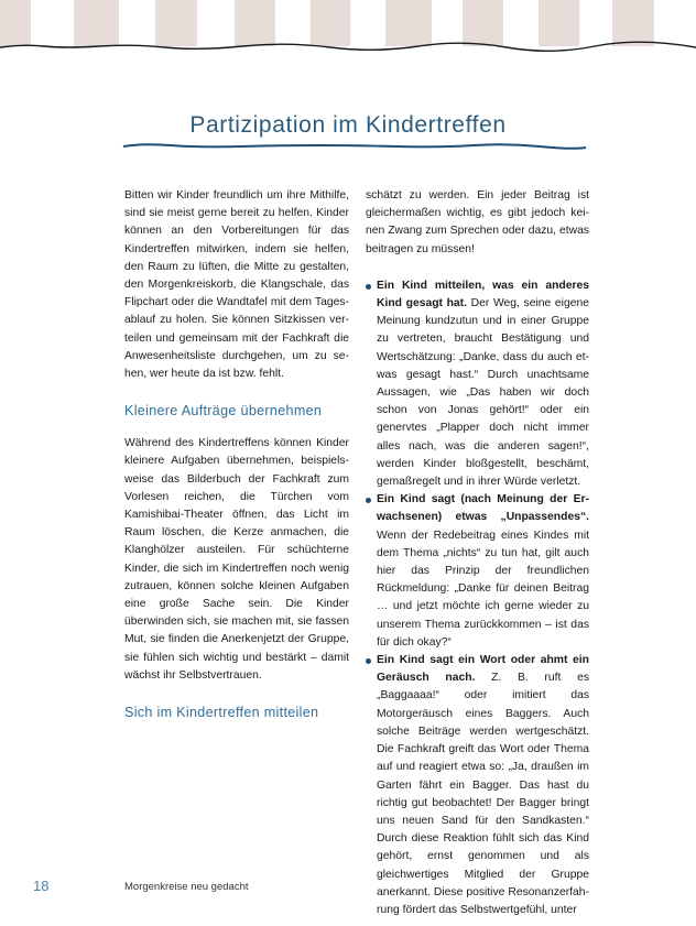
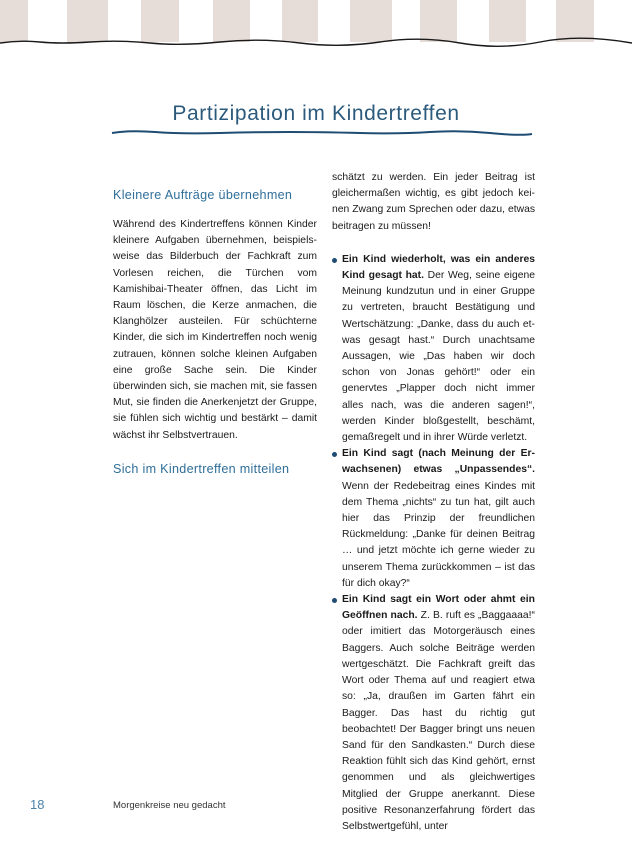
  Partizipation im Kindertreffen
- Bitten wir Kinder freundlich um ihre Mithil­fe, sind sie meist gerne bereit zu helfen. Kin­der können an den Vorbereitungen für das Kindertreffen mitwirken, indem sie helfen, den Raum zu lüften, die Mitte zu gestalten, den Morgenkreiskorb, die Klangschale, das Flipchart oder die Wandtafel mit dem Tages­ablauf zu holen. Sie können Sitzkissen ver­teilen und gemeinsam mit der Fachkraft die Anwesenheitsliste durchgehen, um zu se­hen, wer heute da ist bzw. fehlt.
  Kleinere Aufträge übernehmen
  Während des Kindertreffens können Kinder kleinere Aufgaben übernehmen, beispiels­weise das Bilderbuch der Fachkraft zum Vor­lesen reichen, die Türchen vom Kamishibai-Theater öffnen, das Licht im Raum löschen, die Kerze anmachen, die Klanghölzer austei­len. Für schüchterne Kinder, die sich im Kindertreffen noch wenig zutrauen, können solche kleinen Aufgaben eine große Sache sein. Die Kinder überwinden sich, sie machen mit, sie fassen Mut, sie finden die Anerken­jetzt der Gruppe, sie fühlen sich wichtig und bestärkt – damit wächst ihr Selbstvertrauen.
  Sich im Kindertreffen mitteilen
  schätzt zu werden. Ein jeder Beitrag ist gleichermaßen wichtig, es gibt jedoch kei­nen Zwang zum Sprechen oder dazu, etwas beitragen zu müssen!
- Ein Kind mitteilen, was ein anderes Kind gesagt hat. Der Weg, seine eigene Meinung kundzutun und in einer Gruppe zu vertreten, braucht Bestätigung und Wertschätzung: „Danke, dass du auch et­as gesagt hast.“ Durch unachtsame Aus­sagen, wie „Das haben wir doch schon von Jonas gehört!“ oder ein genervtes „Plapper doch nicht immer alles nach, was die anderen sagen!“, werden Kinder bloßgestellt, beschämt, gemaßregelt und in ihrer Würde verletzt.
+ Ein Kind wiederholt, was ein anderes Kind gesagt hat. Der Weg, seine eigene Meinung kundzutun und in einer Gruppe zu vertreten, braucht Bestätigung und Wertschätzung: „Danke, dass du auch et­as gesagt hast.“ Durch unachtsame Aus­sagen, wie „Das haben wir doch schon von Jonas gehört!“ oder ein genervtes „Plapper doch nicht immer alles nach, was die anderen sagen!“, werden Kinder bloßgestellt, beschämt, gemaßregelt und in ihrer Würde verletzt.
  Ein Kind sagt (nach Meinung der Er­achsenen) etwas „Unpassendes“. Wenn der Redebeitrag eines Kindes mit dem Thema „nichts“ zu tun hat, gilt auch hier das Prinzip der freundlichen Rückmel­dung: „Danke für deinen Beitrag … und jetzt möchte ich gerne wieder zu unse­rem Thema zurückkommen – ist das für dich okay?“
- Ein Kind sagt ein Wort oder ahmt ein Ge­räusch nach. Z. B. ruft es „Baggaaaa!“ oder imitiert das Motorgeräusch eines Bag­gers. Auch solche Beiträge werden wert­geschätzt. Die Fachkraft greift das Wort oder Thema auf und reagiert etwa so: „Ja, draußen im Garten fährt ein Bagger. Das hast du richtig gut beobachtet! Der Bag­ger bringt uns neuen Sand für den Sand­kasten.“ Durch diese Reaktion fühlt sich das Kind gehört, ernst genommen und als gleichwertiges Mitglied der Gruppe anerkannt. Diese positive Resonanzerfah­ung fördert das Selbstwertgefühl, unter­
+ Ein Kind sagt ein Wort oder ahmt ein Ge­öffnen nach. Z. B. ruft es „Baggaaaa!“ oder imitiert das Motorgeräusch eines Bag­gers. Auch solche Beiträge werden wert­geschätzt. Die Fachkraft greift das Wort oder Thema auf und reagiert etwa so: „Ja, draußen im Garten fährt ein Bagger. Das hast du richtig gut beobachtet! Der Bag­ger bringt uns neuen Sand für den Sand­kasten.“ Durch diese Reaktion fühlt sich das Kind gehört, ernst genommen und als gleichwertiges Mitglied der Gruppe anerkannt. Diese positive Resonanzerfah­rung fördert das Selbstwertgefühl, unter­
  18
  Morgenkreise neu gedacht
